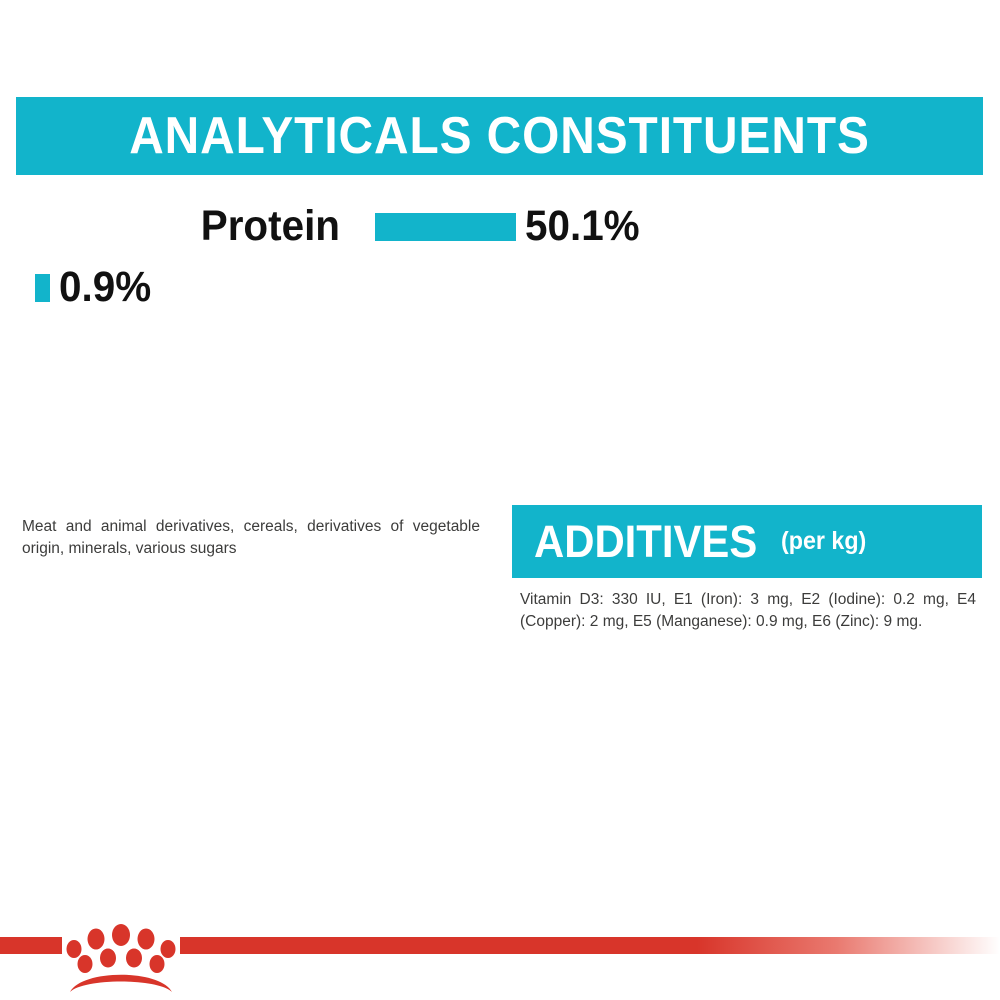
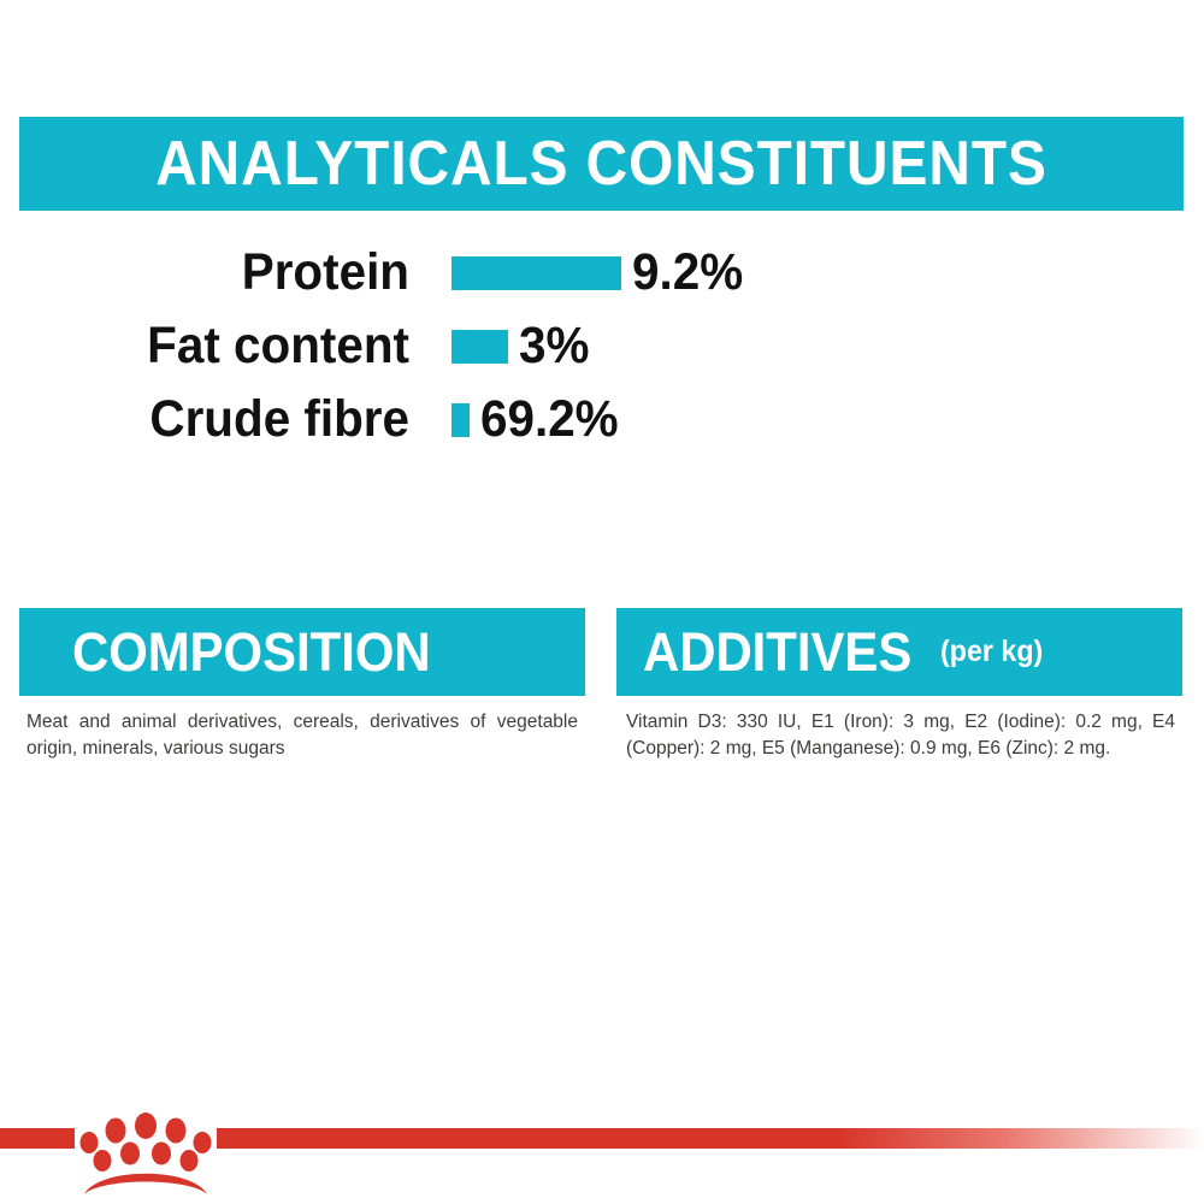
  ANALYTICALS CONSTITUENTS
  Protein
- 50.1%
+ 9.2%
+ Fat content
+ 3%
+ Crude fibre
- 0.9%
+ 69.2%
+ COMPOSITION
  Meat and animal derivatives, cereals, derivatives of vegetable origin, minerals, various sugars
  ADDITIVES
  (per kg)
- Vitamin D3: 330 IU, E1 (Iron): 3 mg, E2 (Iodine): 0.2 mg, E4 (Copper): 2 mg, E5 (Manganese): 0.9 mg, E6 (Zinc): 9 mg.
+ Vitamin D3: 330 IU, E1 (Iron): 3 mg, E2 (Iodine): 0.2 mg, E4 (Copper): 2 mg, E5 (Manganese): 0.9 mg, E6 (Zinc): 2 mg.
